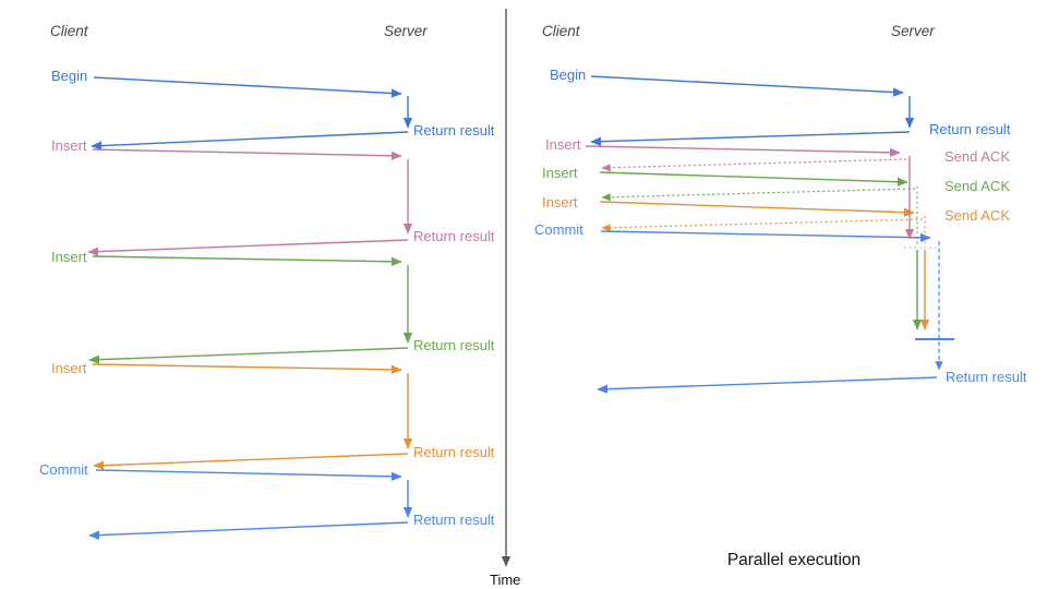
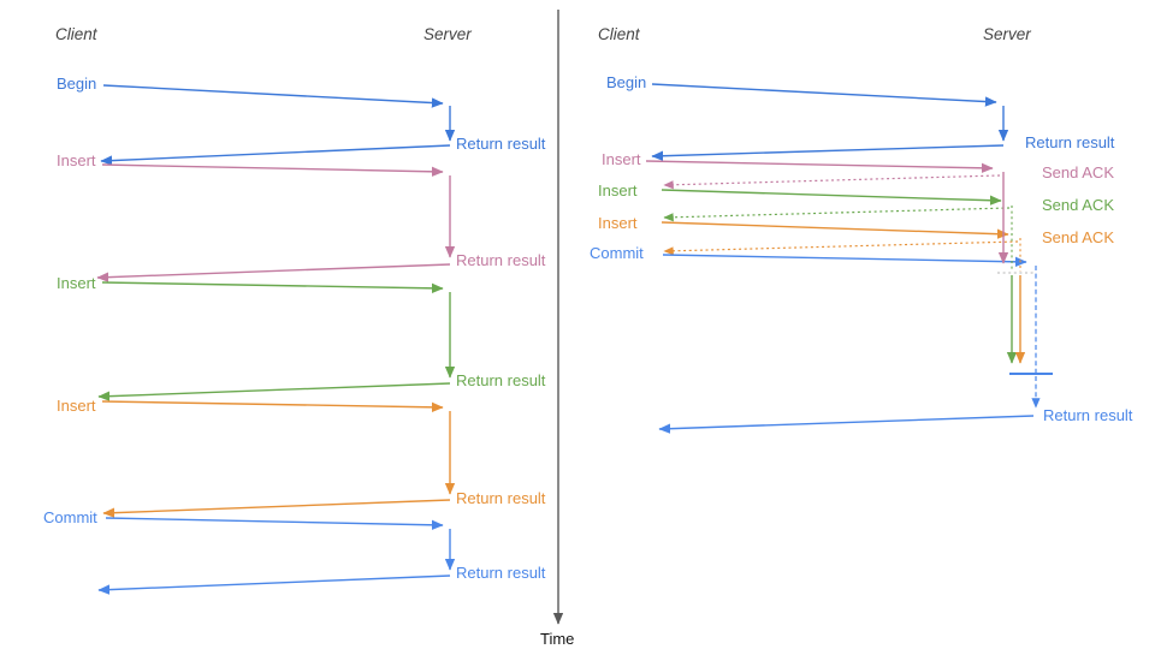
  Client
  Server
  Begin
  Return result
  Insert
  Return result
  Insert
  Return result
  Insert
  Return result
  Commit
  Return result
  Client
  Server
  Begin
  Return result
  Insert
  Send ACK
  Insert
  Send ACK
  Insert
  Send ACK
  Commit
  Return result
- Parallel execution
  Time
